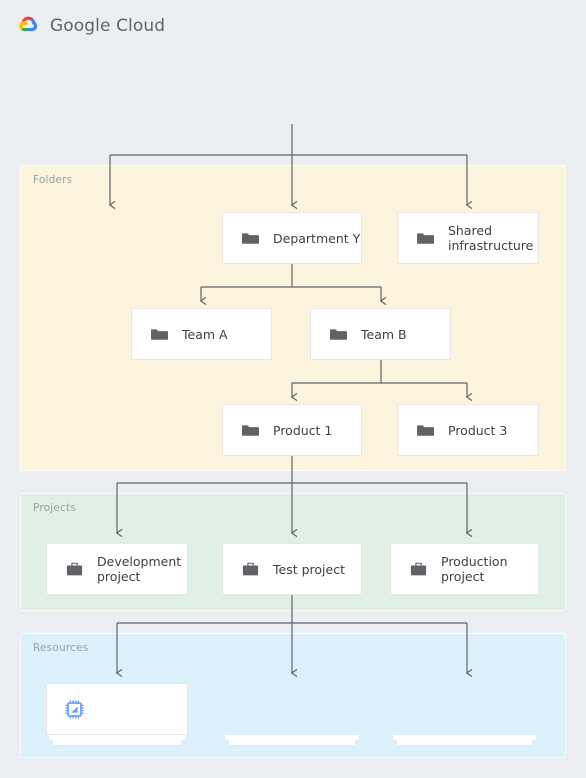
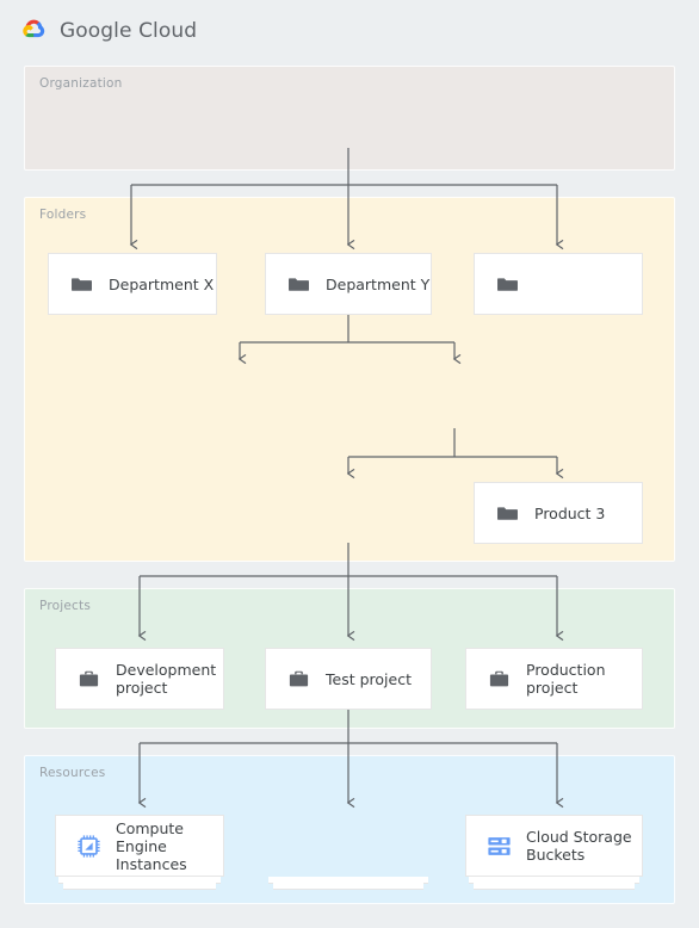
  Google Cloud
+ Organization
  Folders
  Projects
  Resources
+ Department X
  Department Y
- Shared
- infrastructure
- Team A
- Team B
- Product 1
  Product 3
  Development
  project
  Test project
  Production
  project
+ Compute Engine
+ Instances
+ Cloud Storage
+ Buckets
